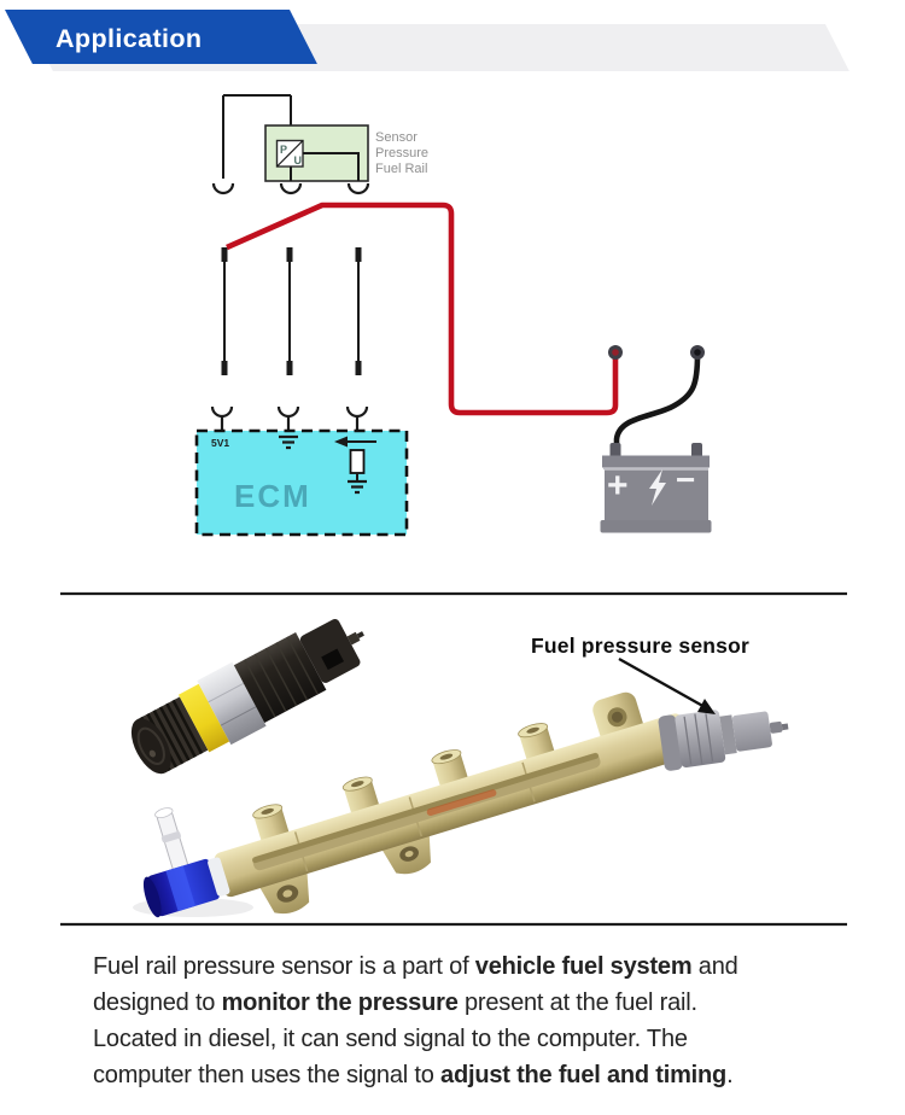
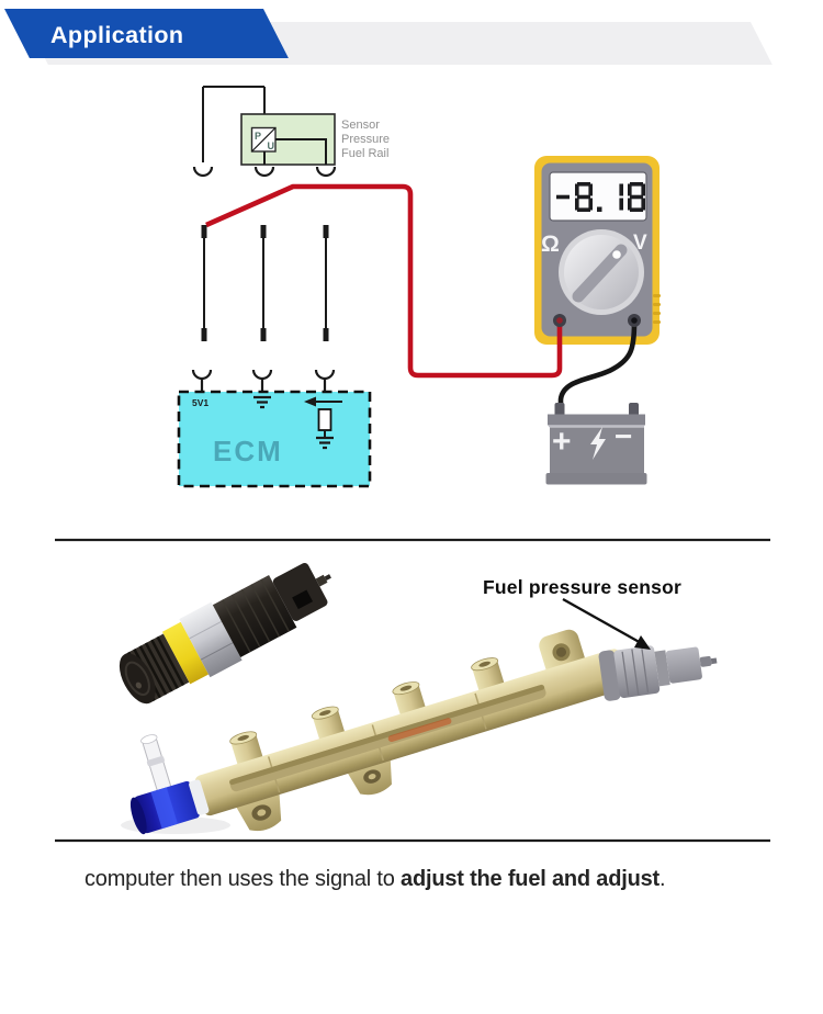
  Application
  Sensor
  Pressure
  Fuel Rail
  P
  U
  5V1
  ECM
+ Ω
+ V
  +
  −
  Fuel pressure sensor
- Fuel rail pressure sensor is a part of vehicle fuel system and
- designed to monitor the pressure present at the fuel rail.
- Located in diesel, it can send signal to the computer. The
- computer then uses the signal to adjust the fuel and timing.
+ computer then uses the signal to adjust the fuel and adjust.
